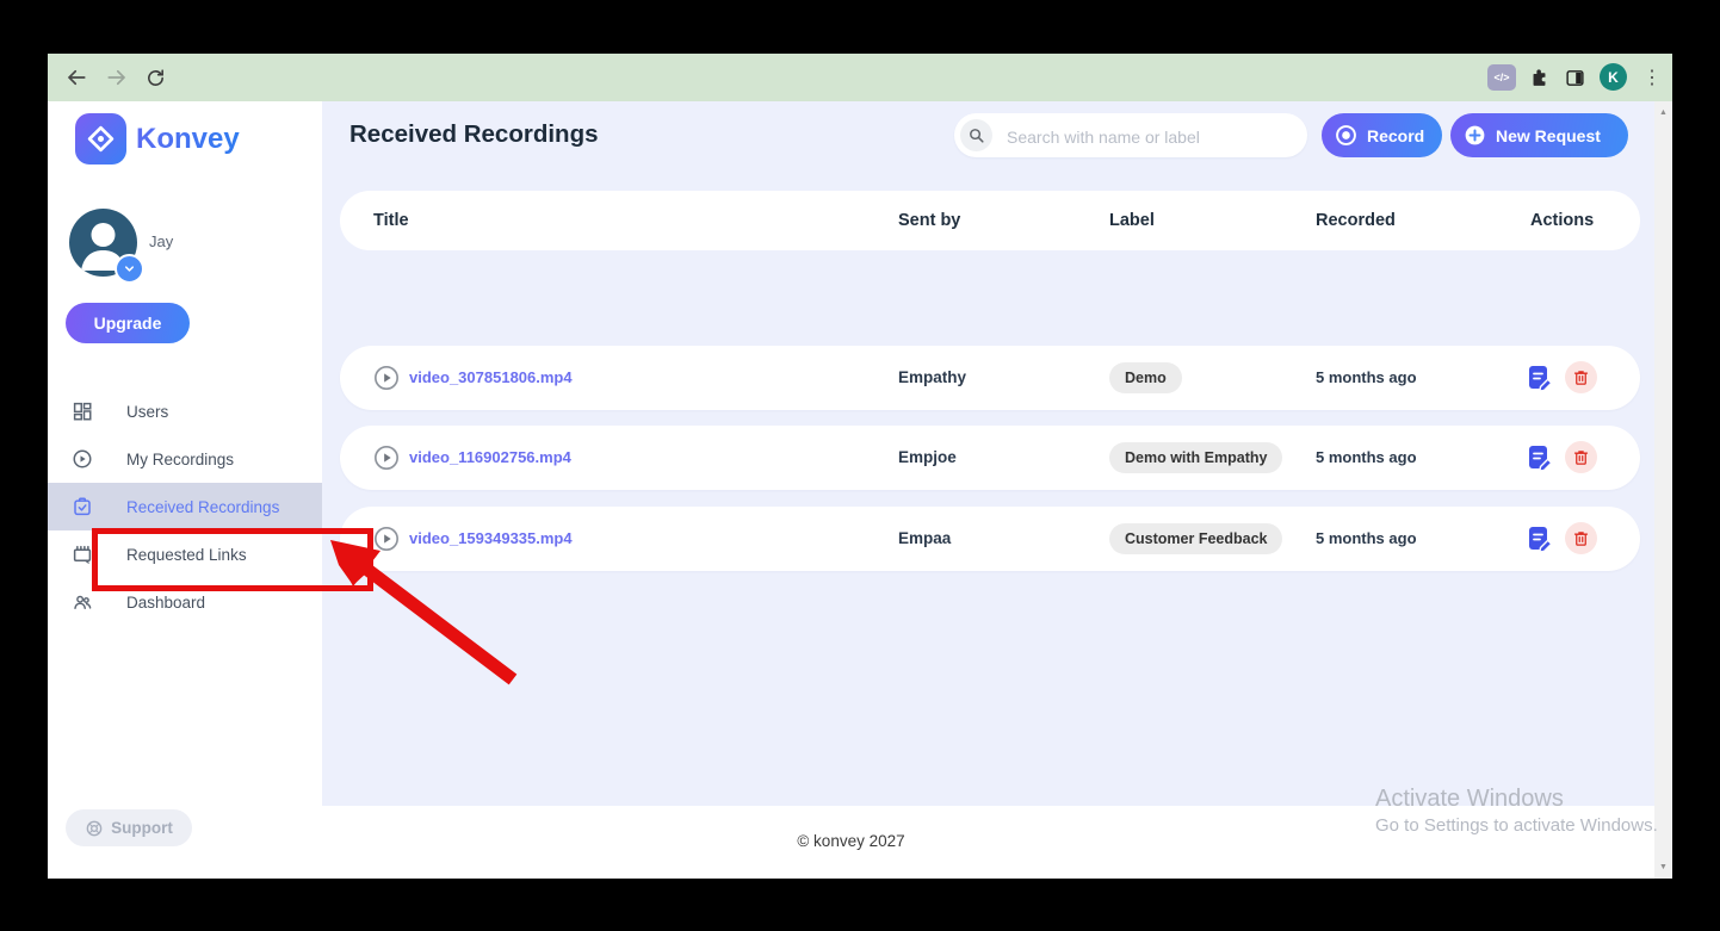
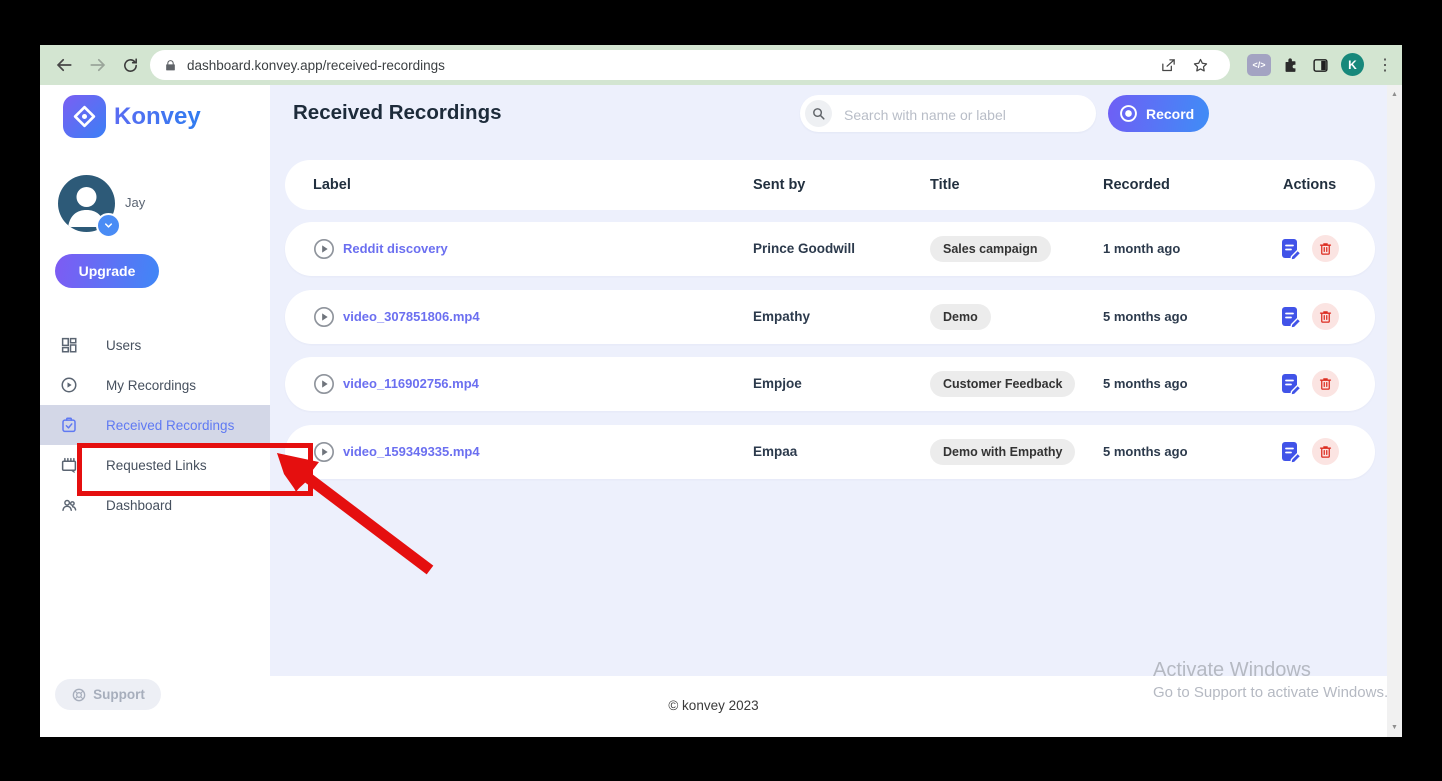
+ dashboard.konvey.app/received-recordings
  </>
  K
- © konvey 2027
+ © konvey 2023
  Konvey
  Jay
  Upgrade
  Users
  My Recordings
  Received Recordings
  Requested Links
  Dashboard
  Support
  Received Recordings
  Search with name or label
  Record
- New Request
- Title
+ Label
  Sent by
- Label
+ Title
  Recorded
  Actions
+ Reddit discovery
+ Prince Goodwill
+ Sales campaign
+ 1 month ago
  video_307851806.mp4
  Empathy
  Demo
  5 months ago
  video_116902756.mp4
  Empjoe
- Demo with Empathy
+ Customer Feedback
  5 months ago
  video_159349335.mp4
  Empaa
- Customer Feedback
+ Demo with Empathy
  5 months ago
  Activate Windows
- Go to Settings to activate Windows.
+ Go to Support to activate Windows.
